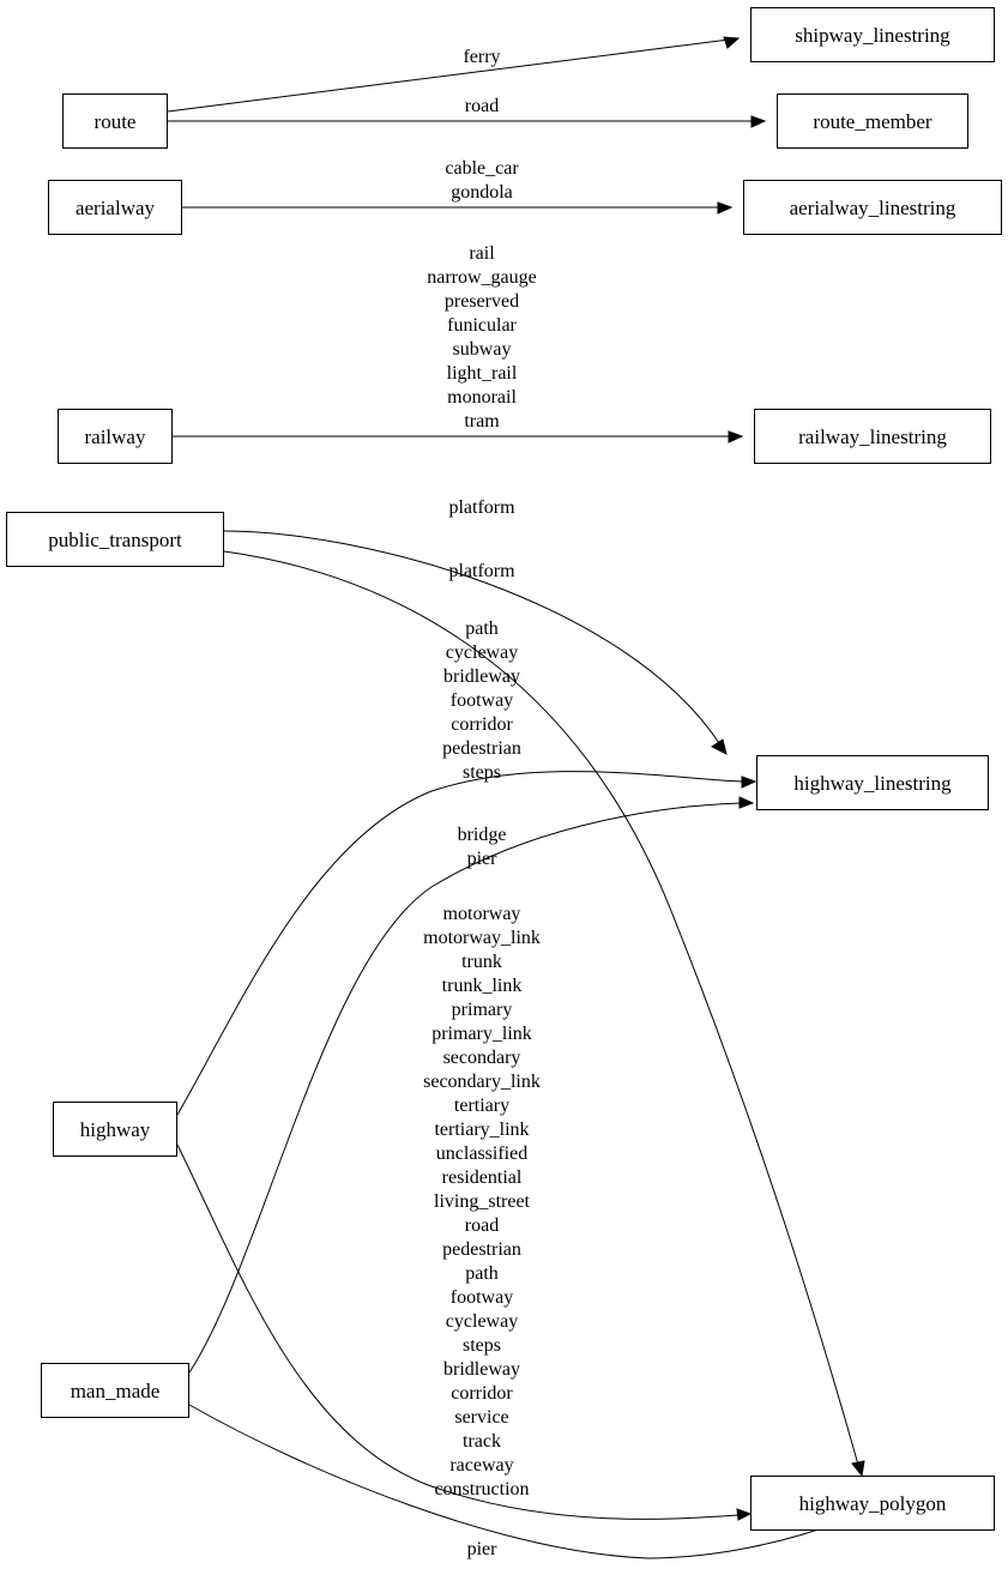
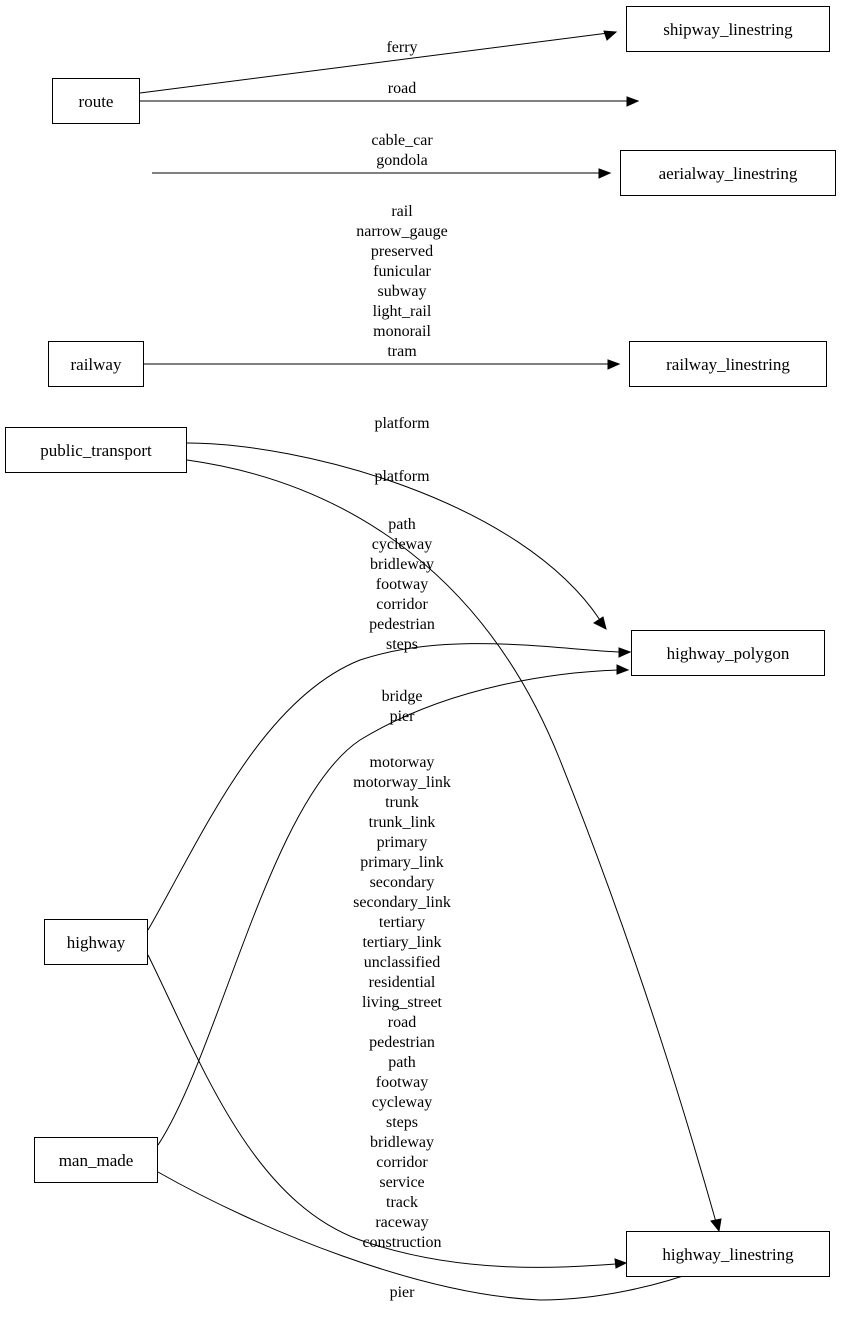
  ferry
  road
  cable_car
  gondola
  rail
  narrow_gauge
  preserved
  funicular
  subway
  light_rail
  monorail
  tram
  platform
  platform
  path
  cycleway
  bridleway
  footway
  corridor
  pedestrian
  steps
  bridge
  pier
  motorway
  motorway_link
  trunk
  trunk_link
  primary
  primary_link
  secondary
  secondary_link
  tertiary
  tertiary_link
  unclassified
  residential
  living_street
  road
  pedestrian
  path
  footway
  cycleway
  steps
  bridleway
  corridor
  service
  track
  raceway
  construction
  pier
  route
  shipway_linestring
- route_member
- aerialway
  aerialway_linestring
  railway
  railway_linestring
  public_transport
- highway_linestring
+ highway_polygon
  highway
  man_made
- highway_polygon
+ highway_linestring
